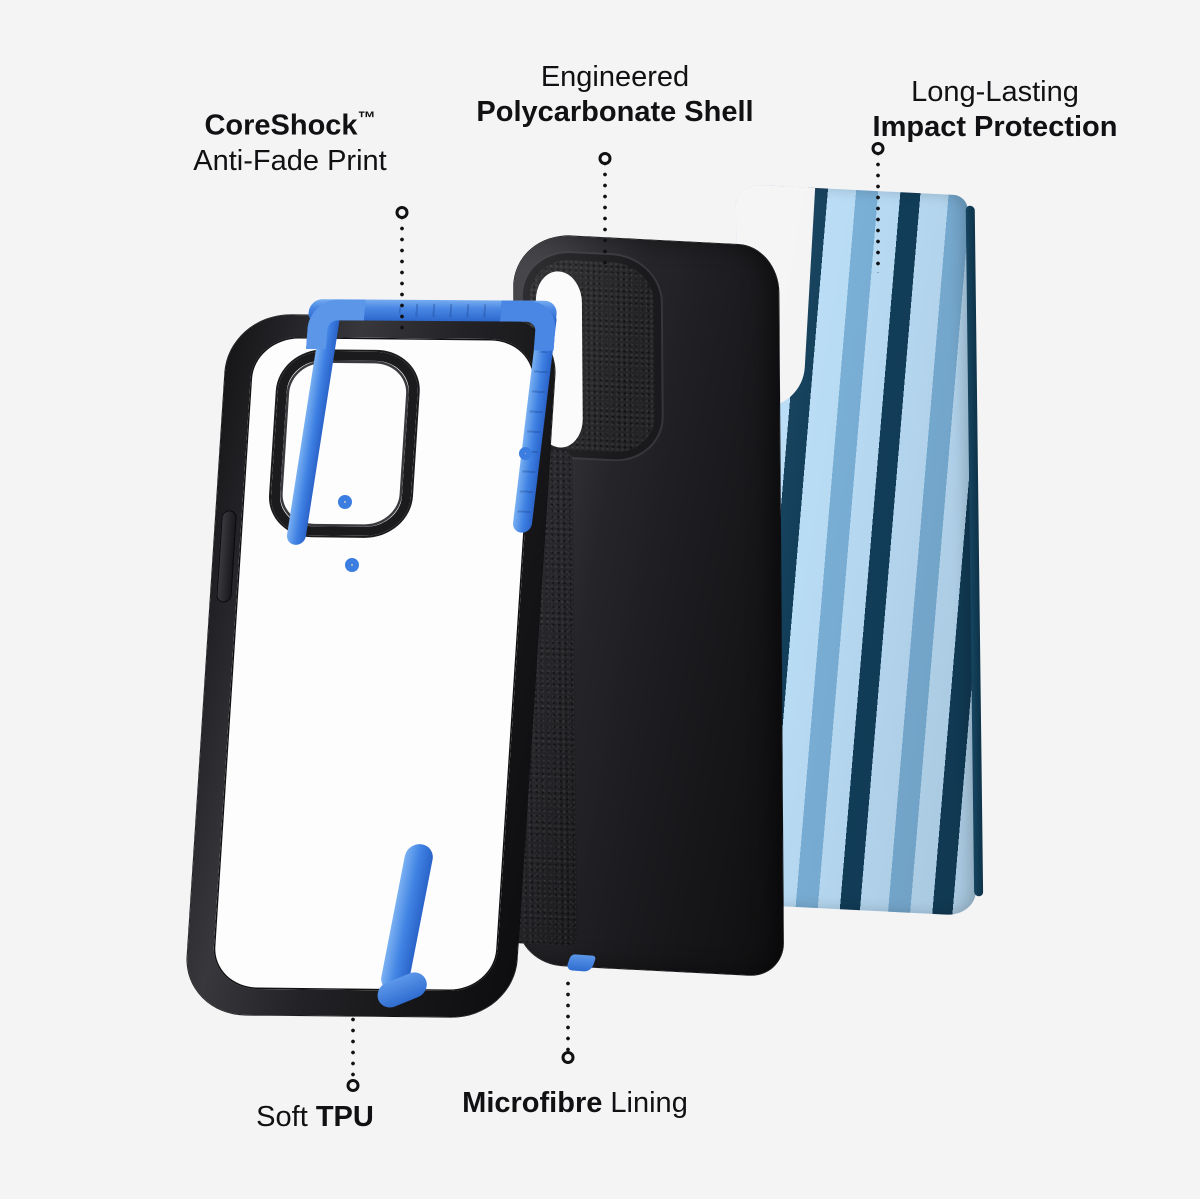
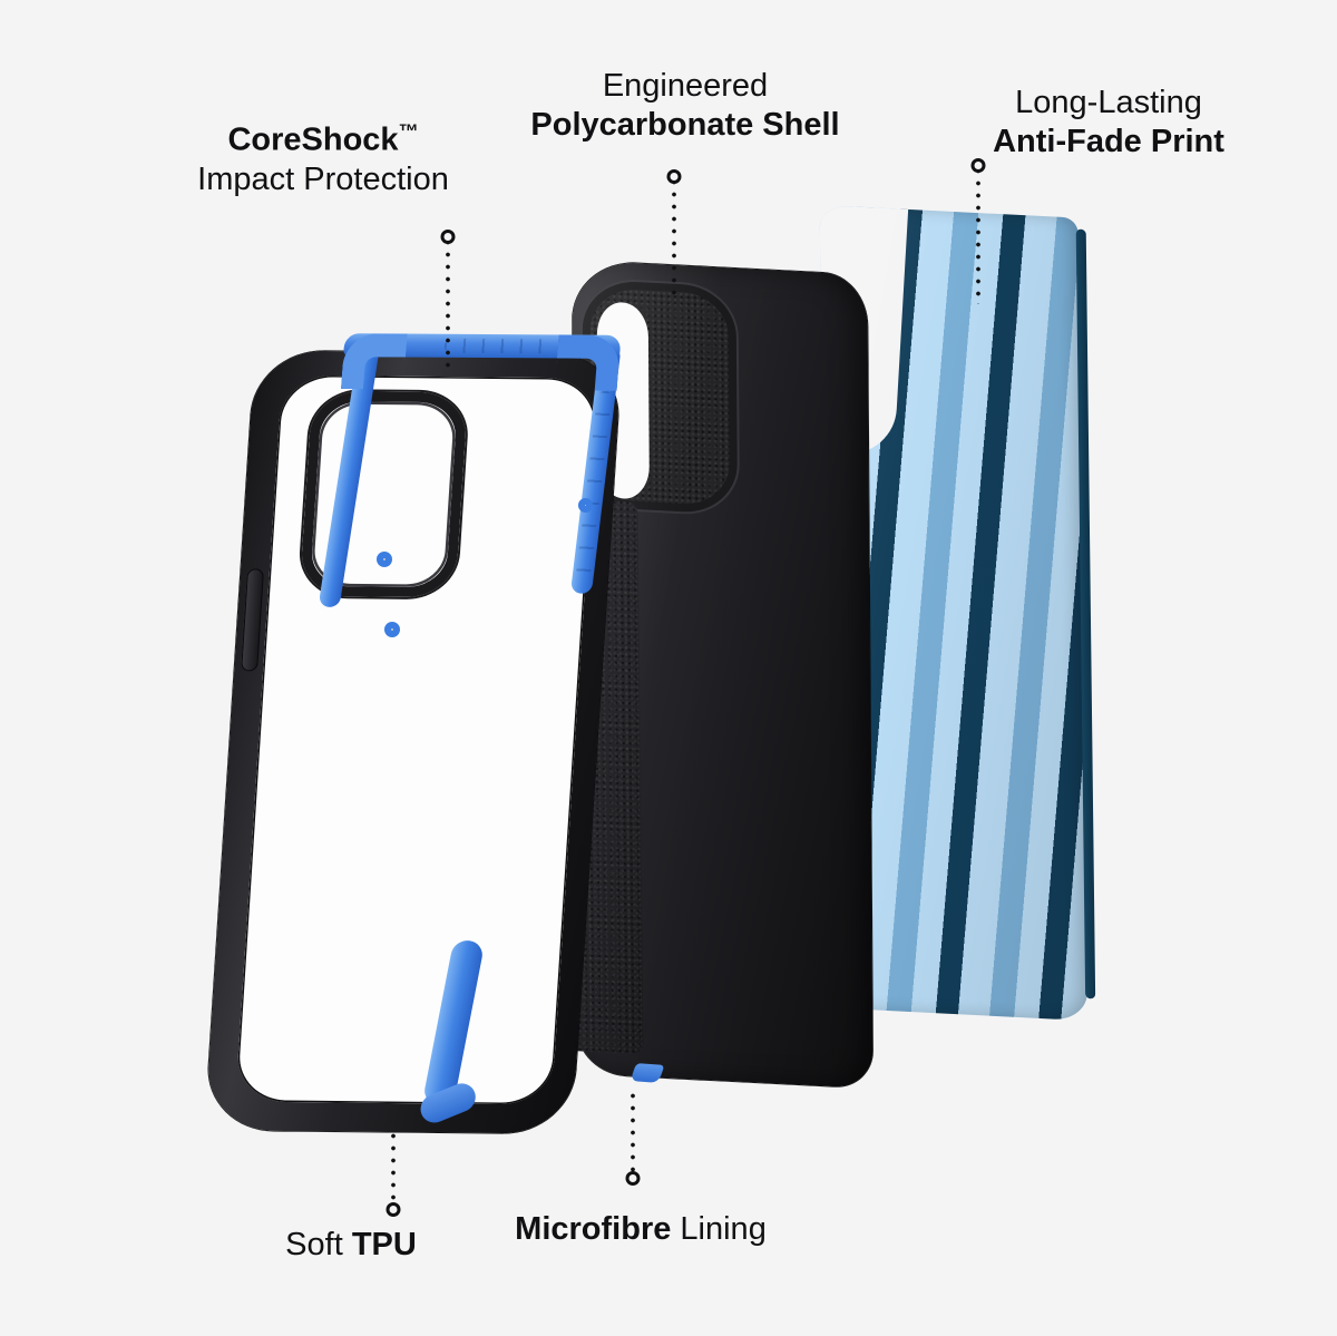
  CoreShock™
- Anti-Fade Print
+ Impact Protection
  Engineered
  Polycarbonate Shell
  Long-Lasting
- Impact Protection
+ Anti-Fade Print
  Soft TPU
  Microfibre Lining
